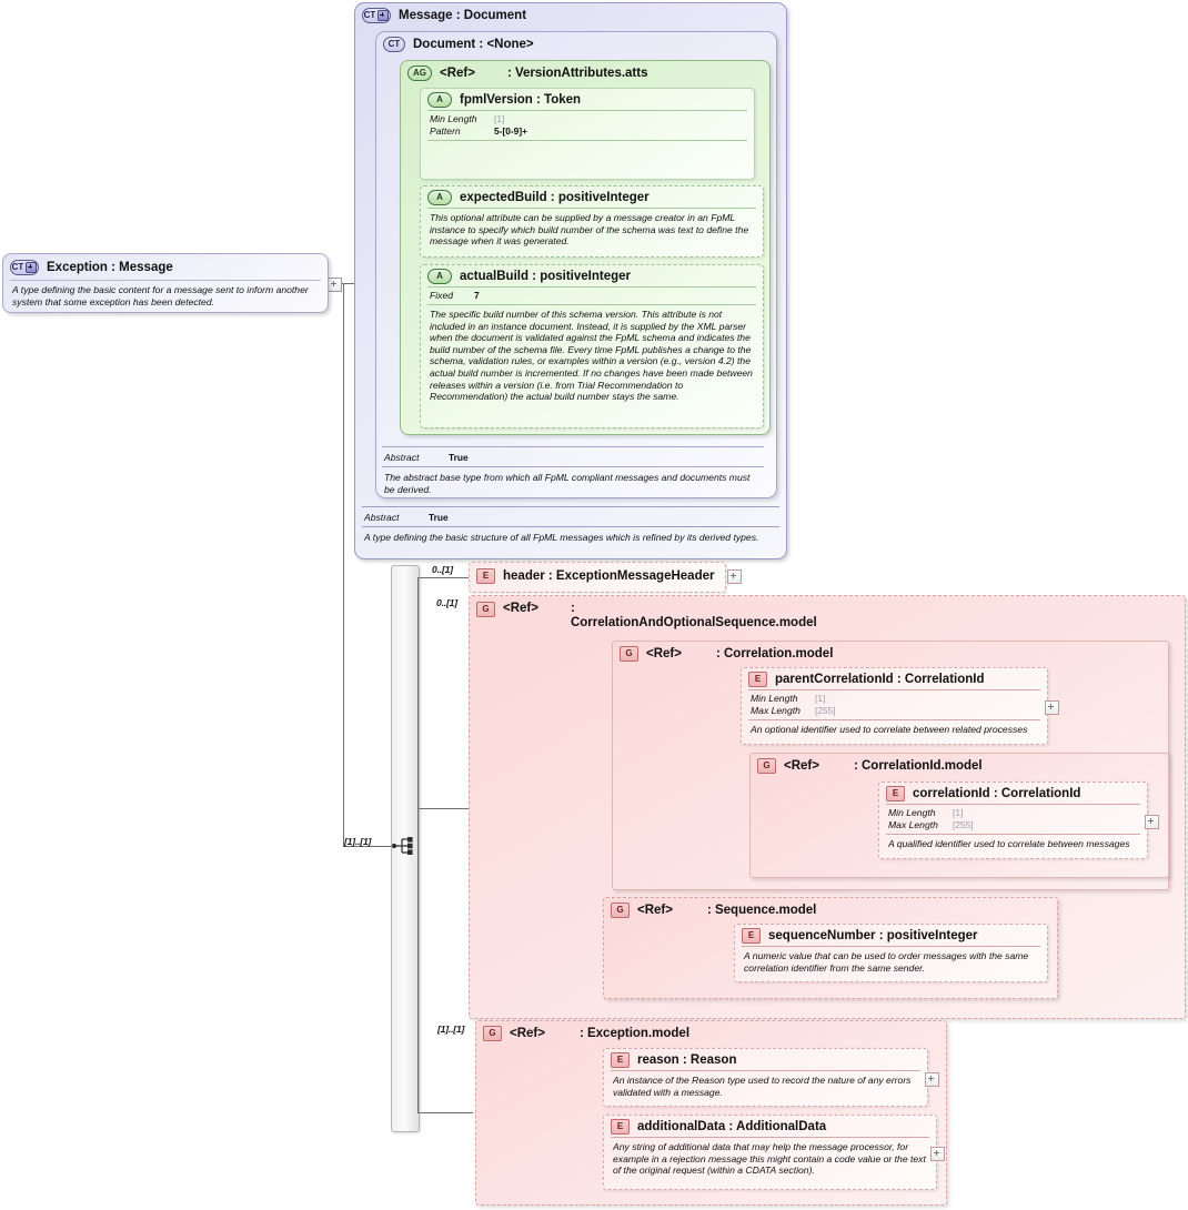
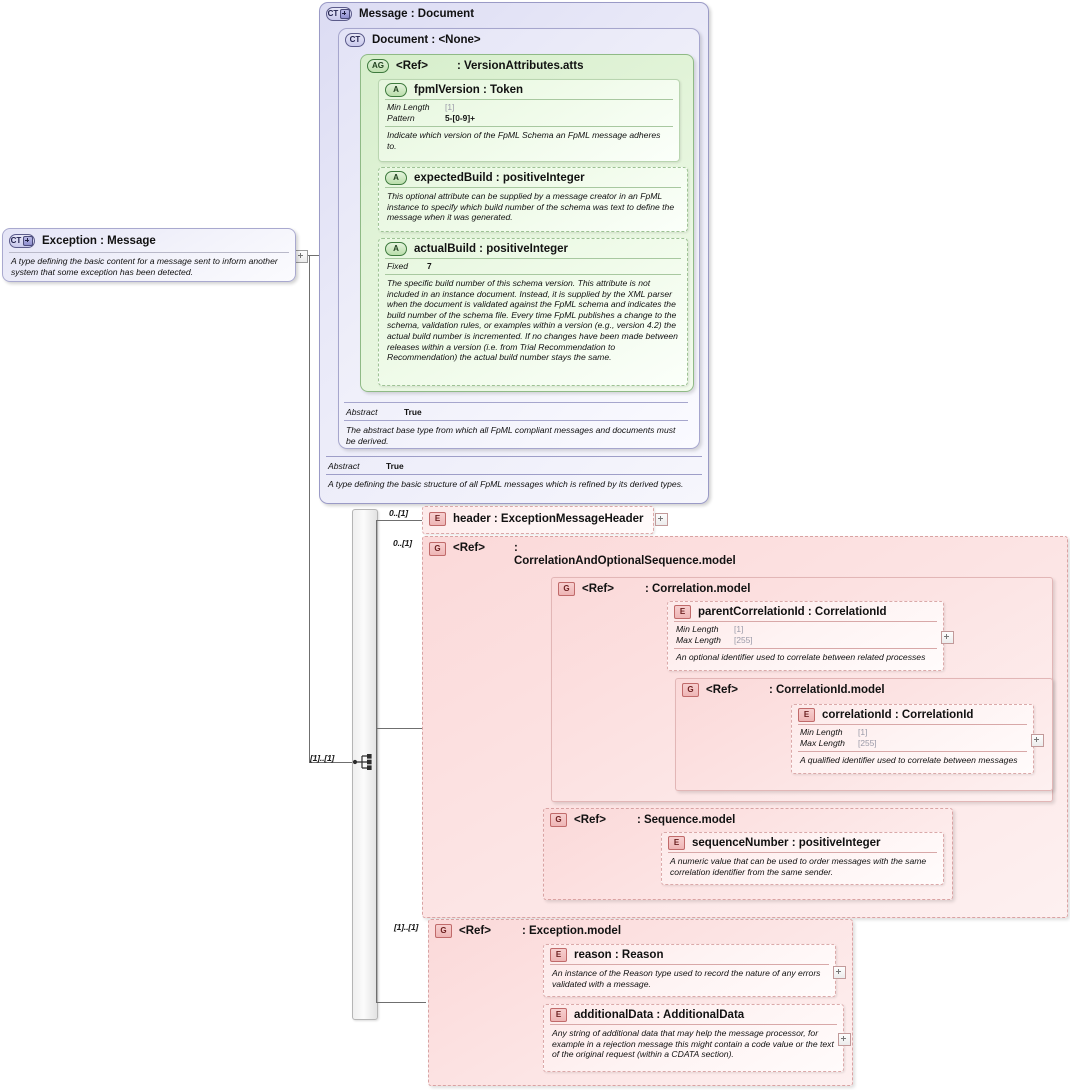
  CT
  Exception : Message
  A type defining the basic content for a message sent to inform another system that some exception has been detected.
  CT
  Message : Document
  Abstract
  True
  A type defining the basic structure of all FpML messages which is refined by its derived types.
  CT
  Document : <None>
  Abstract
  True
  The abstract base type from which all FpML compliant messages and documents must be derived.
  AG
  <Ref>
  : VersionAttributes.atts
  A
  fpmlVersion : Token
  Min Length
  [1]
  Pattern
  5-[0-9]+
+ Indicate which version of the FpML Schema an FpML message adheres to.
  A
  expectedBuild : positiveInteger
  This optional attribute can be supplied by a message creator in an FpML instance to specify which build number of the schema was text to define the message when it was generated.
  A
  actualBuild : positiveInteger
  Fixed
  7
  The specific build number of this schema version. This attribute is not included in an instance document. Instead, it is supplied by the XML parser when the document is validated against the FpML schema and indicates the build number of the schema file. Every time FpML publishes a change to the schema, validation rules, or examples within a version (e.g., version 4.2) the actual build number is incremented. If no changes have been made between releases within a version (i.e. from Trial Recommendation to Recommendation) the actual build number stays the same.
  [1]..[1]
  0..[1]
  0..[1]
  [1]..[1]
  E
  header : ExceptionMessageHeader
  G
  <Ref>
  : CorrelationAndOptionalSequence.model
  G
  <Ref>
  : Correlation.model
  E
  parentCorrelationId : CorrelationId
  Min Length
  [1]
  Max Length
  [255]
  An optional identifier used to correlate between related processes
  G
  <Ref>
  : CorrelationId.model
  E
  correlationId : CorrelationId
  Min Length
  [1]
  Max Length
  [255]
  A qualified identifier used to correlate between messages
  G
  <Ref>
  : Sequence.model
  E
  sequenceNumber : positiveInteger
  A numeric value that can be used to order messages with the same correlation identifier from the same sender.
  G
  <Ref>
  : Exception.model
  E
  reason : Reason
  An instance of the Reason type used to record the nature of any errors validated with a message.
  E
  additionalData : AdditionalData
  Any string of additional data that may help the message processor, for example in a rejection message this might contain a code value or the text of the original request (within a CDATA section).
